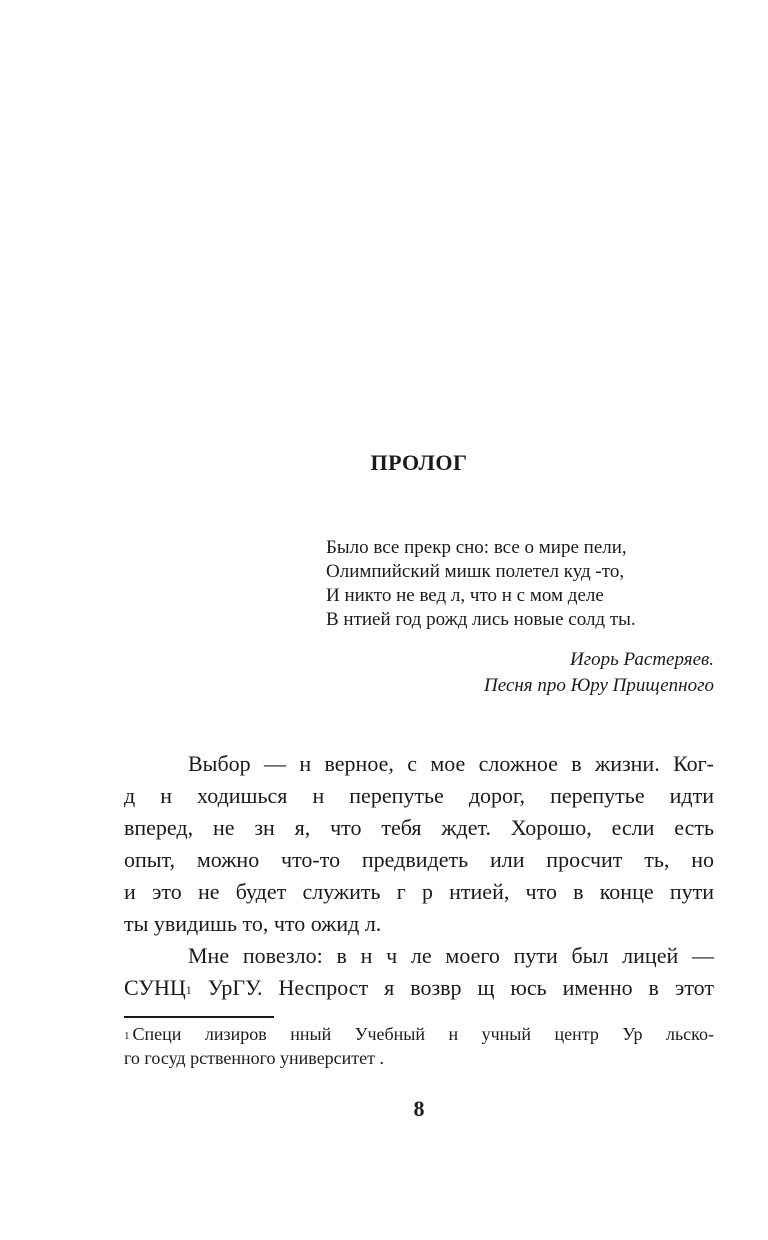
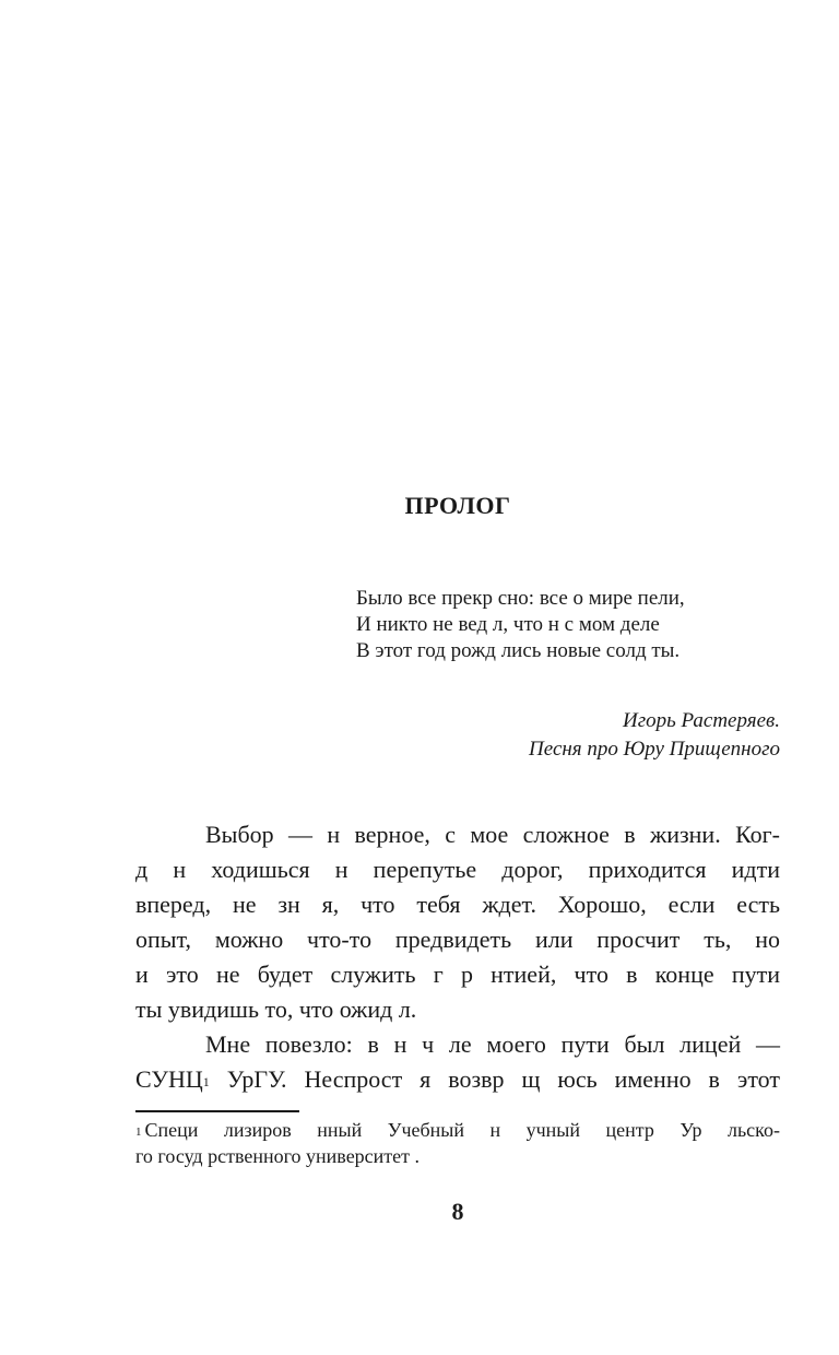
  ПРОЛОГ
  Было все прекр сно: все о мире пели,
- Олимпийский мишк полетел куд -то,
  И никто не вед л, что н с мом деле
- В нтией год рожд лись новые солд ты.
+ В этот год рожд лись новые солд ты.
  Игорь Растеряев.
  Песня про Юру Прищепного
  Выбор — н верное, с мое сложное в жизни. Ког-
- д н ходишься н перепутье дорог, перепутье идти
+ д н ходишься н перепутье дорог, приходится идти
  вперед, не зн я, что тебя ждет. Хорошо, если есть
  опыт, можно что-то предвидеть или просчит ть, но
  и это не будет служить г р нтией, что в конце пути
  ты увидишь то, что ожид л.
  Мне повезло: в н ч ле моего пути был лицей —
  СУНЦ1 УрГУ. Неспрост я возвр щ юсь именно в этот
  1 Специ лизиров нный Учебный н учный центр Ур льско-
  го госуд рственного университет .
  8
